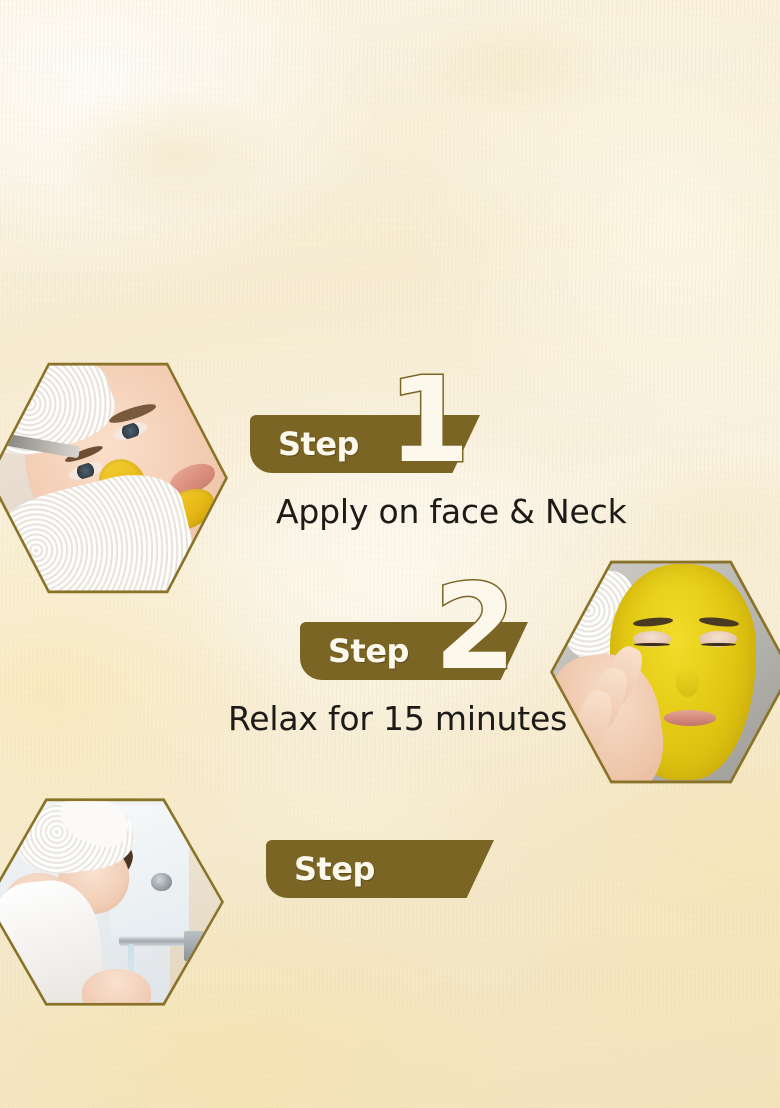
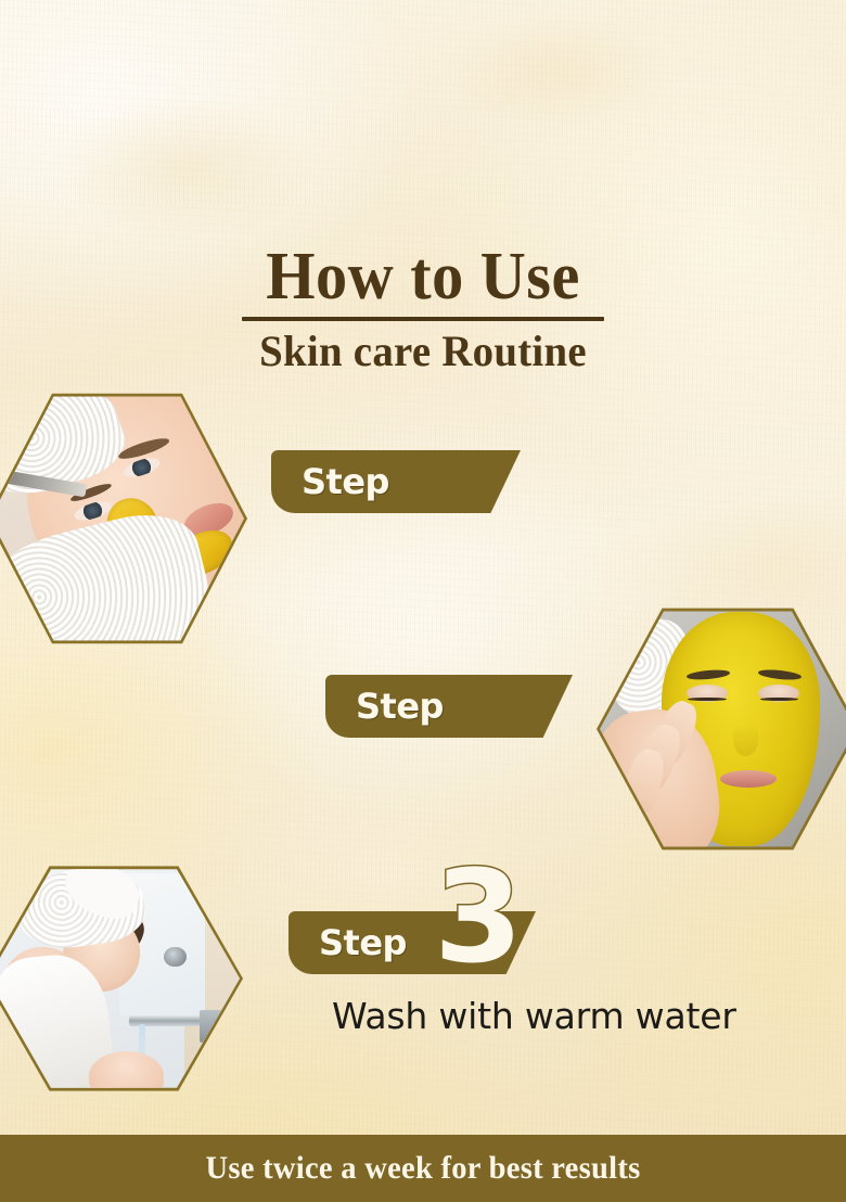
+ How to Use
+ Skin care Routine
  Step
- 1
- Apply on face & Neck
  Step
- 2
- Relax for 15 minutes
  Step
+ 3
+ Wash with warm water
+ Use twice a week for best results
